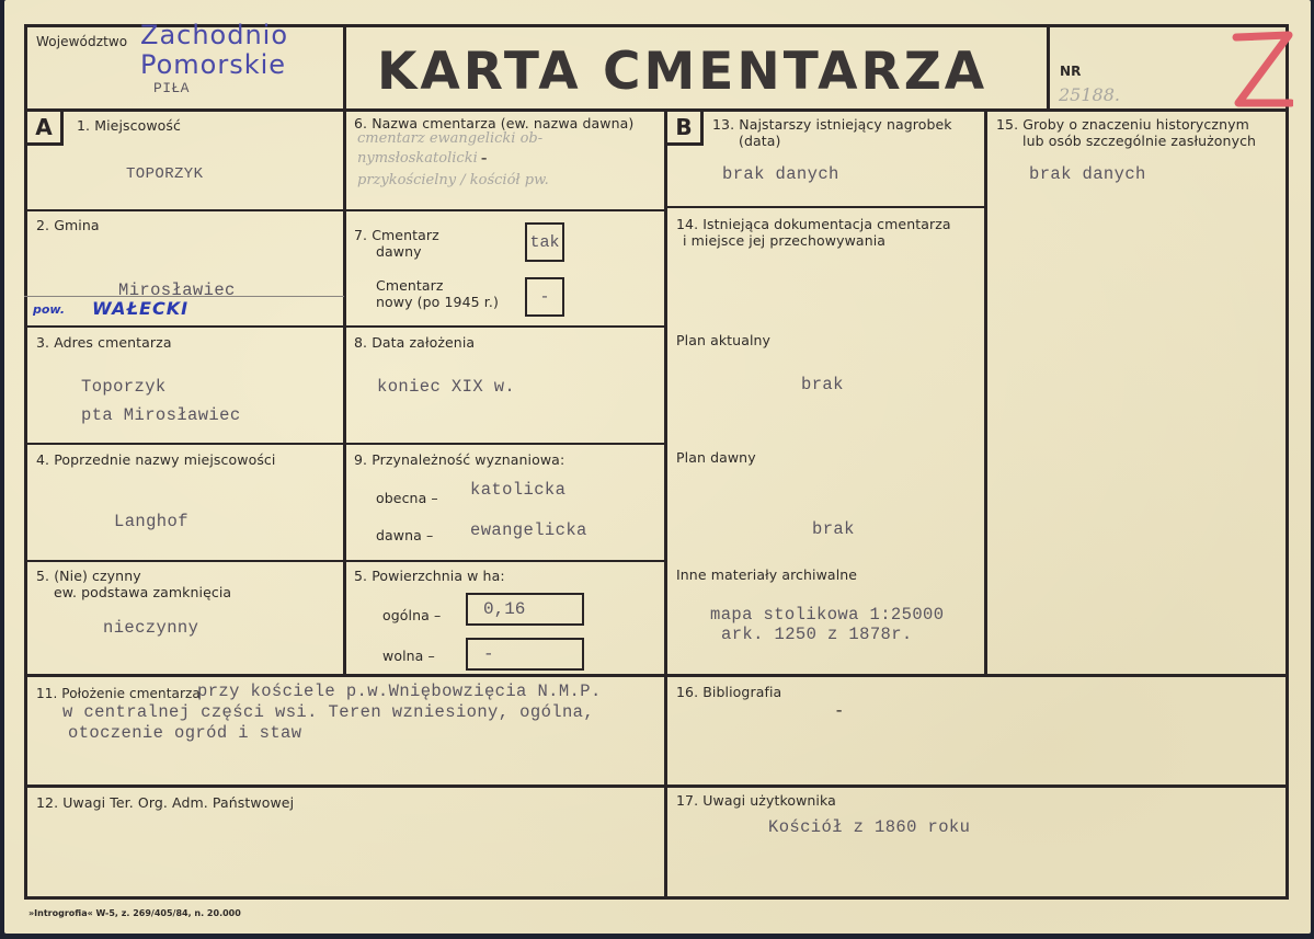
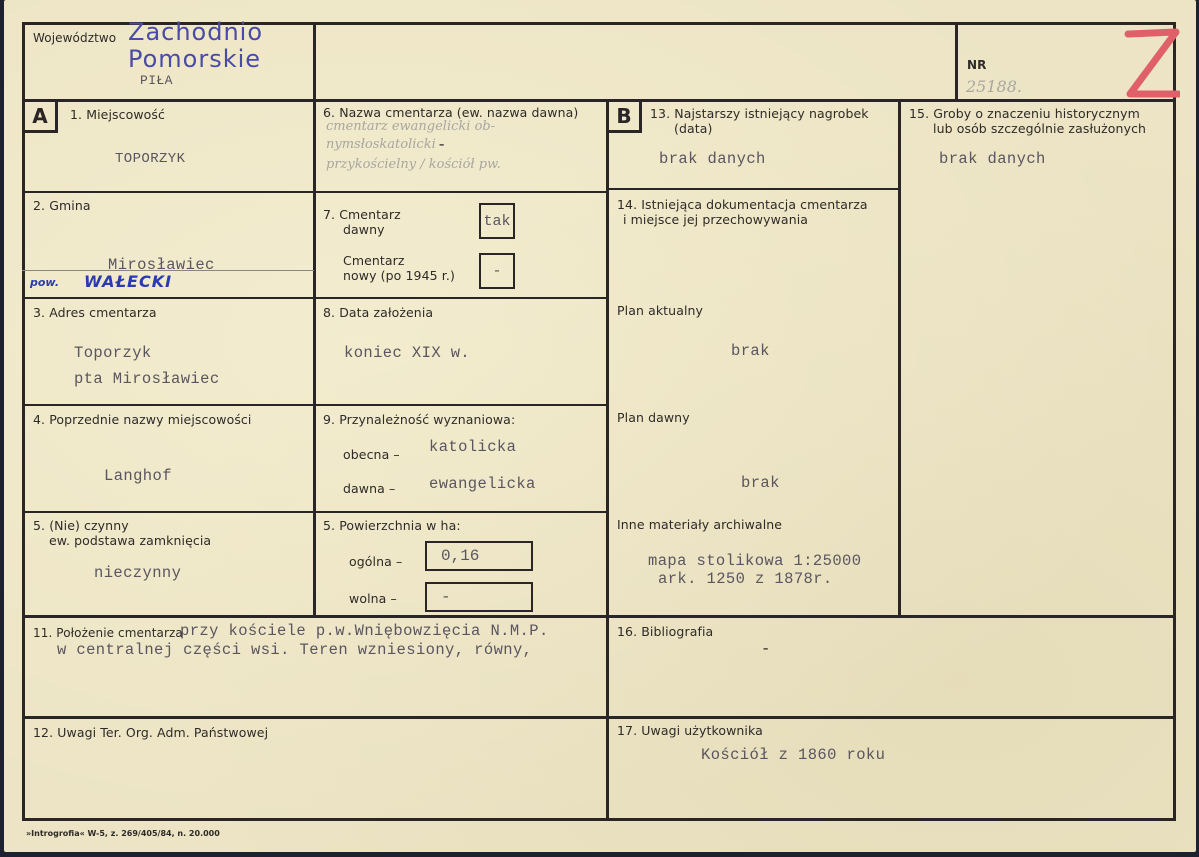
  Województwo
  Zachodnio
  Pomorskie
  PIŁA
- KARTA CMENTARZA
  NR
  25188.
  A
  1. Miejscowość
  TOPORZYK
  2. Gmina
  Mirosławiec
  pow.
  WAŁECKI
  3. Adres cmentarza
  Toporzyk
  pta Mirosławiec
  4. Poprzednie nazwy miejscowości
  Langhof
  5. (Nie) czynny
  ew. podstawa zamknięcia
  nieczynny
  6. Nazwa cmentarza (ew. nazwa dawna)
  cmentarz ewangelicki ob-
  nymsłoskatolicki
  przykościelny / kościół pw.
  -
  7. Cmentarz
  dawny
  tak
  Cmentarz
  nowy (po 1945 r.)
  -
  8. Data założenia
  koniec XIX w.
  9. Przynależność wyznaniowa:
  obecna –
  katolicka
  dawna –
  ewangelicka
  5. Powierzchnia w ha:
  ogólna –
  0,16
  wolna –
  -
  11. Położenie cmentarza
  przy kościele p.w.Wniębowzięcia N.M.P.
- w centralnej części wsi. Teren wzniesiony, ogólna,
+ w centralnej części wsi. Teren wzniesiony, równy,
- otoczenie ogród i staw
  12. Uwagi Ter. Org. Adm. Państwowej
  B
  13. Najstarszy istniejący nagrobek
  (data)
  brak danych
  14. Istniejąca dokumentacja cmentarza
  i miejsce jej przechowywania
  Plan aktualny
  brak
  Plan dawny
  brak
  Inne materiały archiwalne
  mapa stolikowa 1:25000
  ark. 1250 z 1878r.
  15. Groby o znaczeniu historycznym
  lub osób szczególnie zasłużonych
  brak danych
  16. Bibliografia
  -
  17. Uwagi użytkownika
  Kościół z 1860 roku
  »Introgrofia« W-5, z. 269/405/84, n. 20.000
